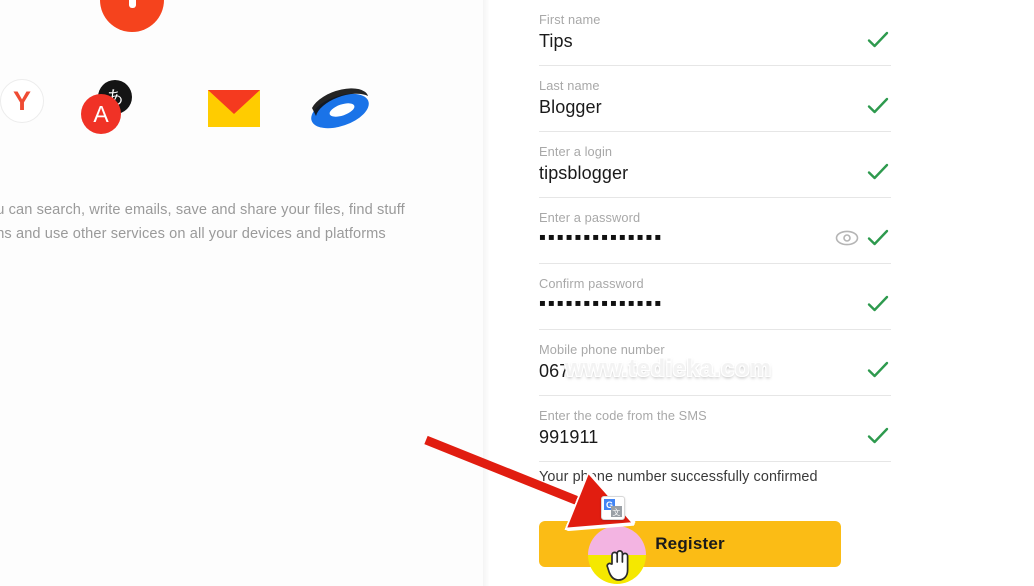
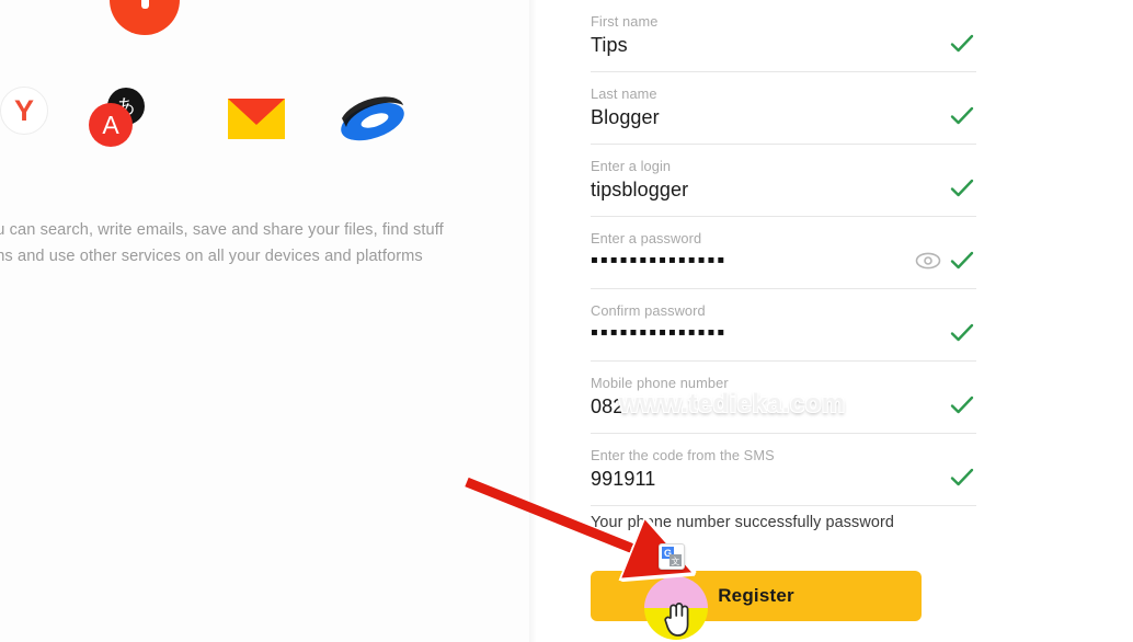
  Y
  あ
  A
  u can search, write emails, save and share your files, find stuff
  ns and use other services on all your devices and platforms
  First name
  Tips
  Last name
  Blogger
  Enter a login
  tipsblogger
  Enter a password
  ▪▪▪▪▪▪▪▪▪▪▪▪▪▪
  Confirm password
  ▪▪▪▪▪▪▪▪▪▪▪▪▪▪
  Mobile phone number
- 067
+ 082
  Enter the code from the SMS
  991911
- Your phone number successfully confirmed
+ Your phone number successfully password
  www.tedieka.com
  G
  文
  Register
